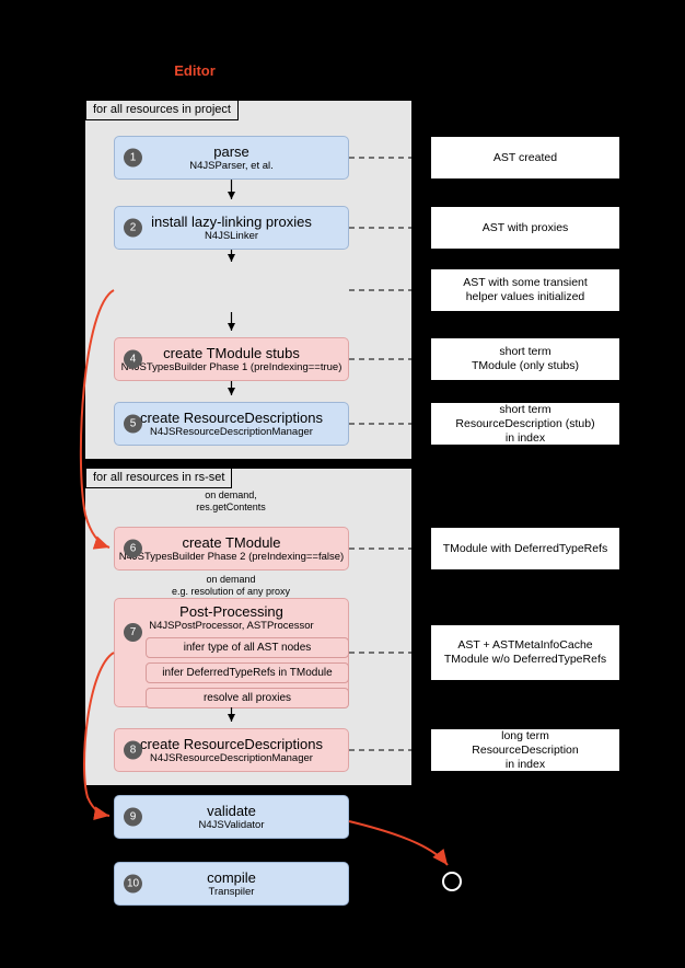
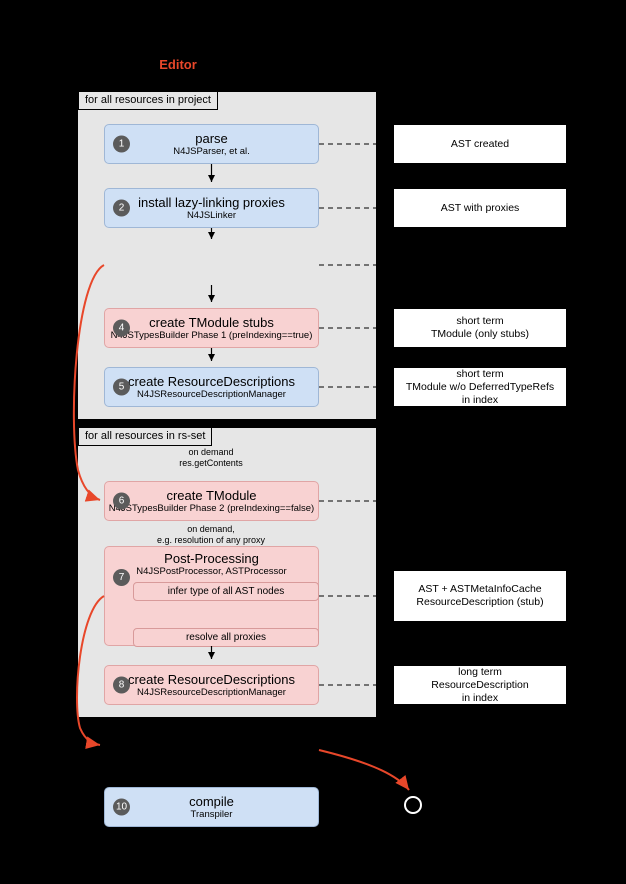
  Editor
  for all resources in project
  1
  parse
  N4JSParser, et al.
  2
  install lazy-linking proxies
  N4JSLinker
  4
  create TModule stubs
  NSTypesBuilder Phase 1 (preIndexing==true)
  5
  create ResourceDescriptions
  N4JSResourceDescriptionManager
  for all resources in rs-set
- on demand,
+ on demand
  res.getContents
  6
  create TModule
  NSTypesBuilder Phase 2 (preIndexing==false)
- on demand
+ on demand,
  e.g. resolution of any proxy
  7
  Post-Processing
  N4JSPostProcessor, ASTProcessor
  infer type of all AST nodes
- infer DeferredTypeRefs in TModule
  resolve all proxies
  8
  create ResourceDescriptions
  N4JSResourceDescriptionManager
- 9
- validate
- N4JSValidator
  10
  compile
  Transpiler
  AST created
  AST with proxies
- AST with some transient
- helper values initialized
  short term
  TModule (only stubs)
  short term
- ResourceDescription (stub)
+ TModule w/o DeferredTypeRefs
  in index
- TModule with DeferredTypeRefs
  AST + ASTMetaInfoCache
- TModule w/o DeferredTypeRefs
+ ResourceDescription (stub)
  long term
  ResourceDescription
  in index
